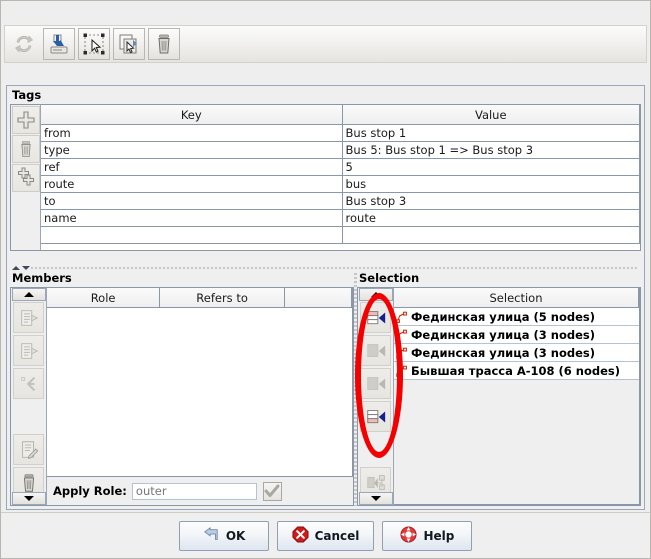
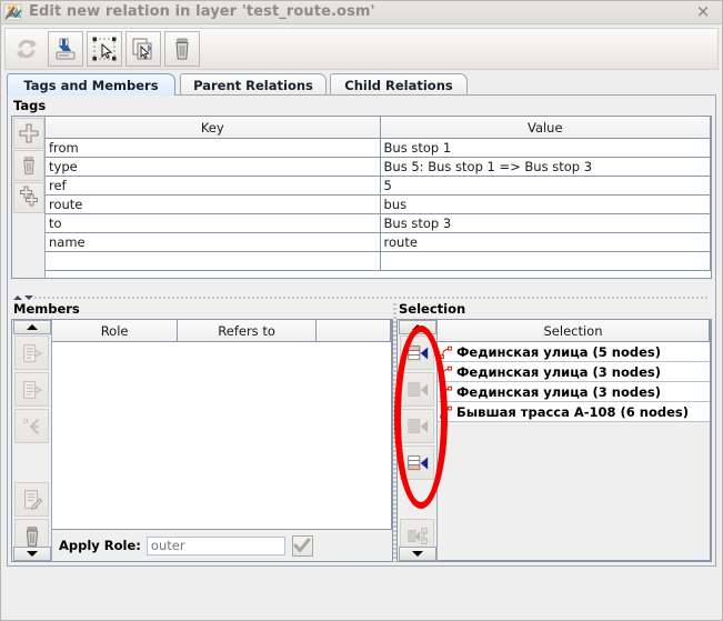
+ Edit new relation in layer 'test_route.osm'
+ ×
+ Tags and Members
+ Parent Relations
+ Child Relations
  Tags
  Key	Value
  from	Bus stop 1
  type	Bus 5: Bus stop 1 => Bus stop 3
  ref	5
  route	bus
  to	Bus stop 3
  name	route
  Members
  Role	Refers to
  Apply Role:
  outer
  Selection
  Selection
  Фединская улица (5 nodes)
  Фединская улица (3 nodes)
  Фединская улица (3 nodes)
  Бывшая трасса А-108 (6 nodes)
- OK
- Cancel
- Help
